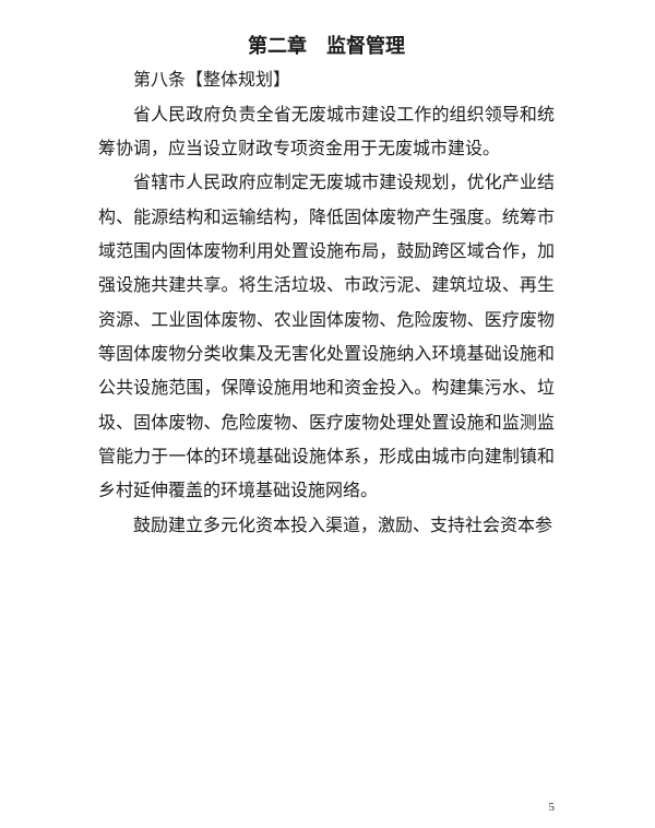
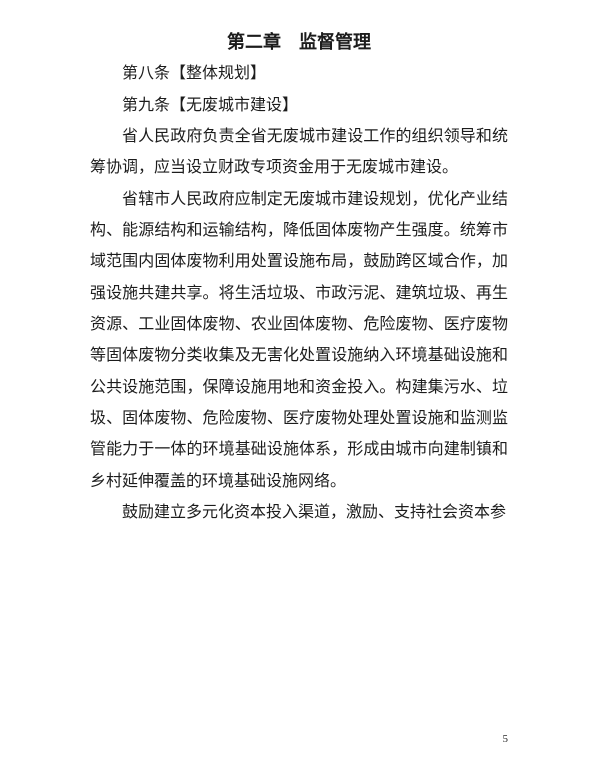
  第二章 监督管理
  第八条【整体规划】
+ 第九条【无废城市建设】
  省人民政府负责全省无废城市建设工作的组织领导和统筹协调，应当设立财政专项资金用于无废城市建设。
  省辖市人民政府应制定无废城市建设规划，优化产业结构、能源结构和运输结构，降低固体废物产生强度。统筹市域范围内固体废物利用处置设施布局，鼓励跨区域合作，加强设施共建共享。将生活垃圾、市政污泥、建筑垃圾、再生资源、工业固体废物、农业固体废物、危险废物、医疗废物等固体废物分类收集及无害化处置设施纳入环境基础设施和公共设施范围，保障设施用地和资金投入。构建集污水、垃圾、固体废物、危险废物、医疗废物处理处置设施和监测监管能力于一体的环境基础设施体系，形成由城市向建制镇和乡村延伸覆盖的环境基础设施网络。
  鼓励建立多元化资本投入渠道，激励、支持社会资本参
  5
